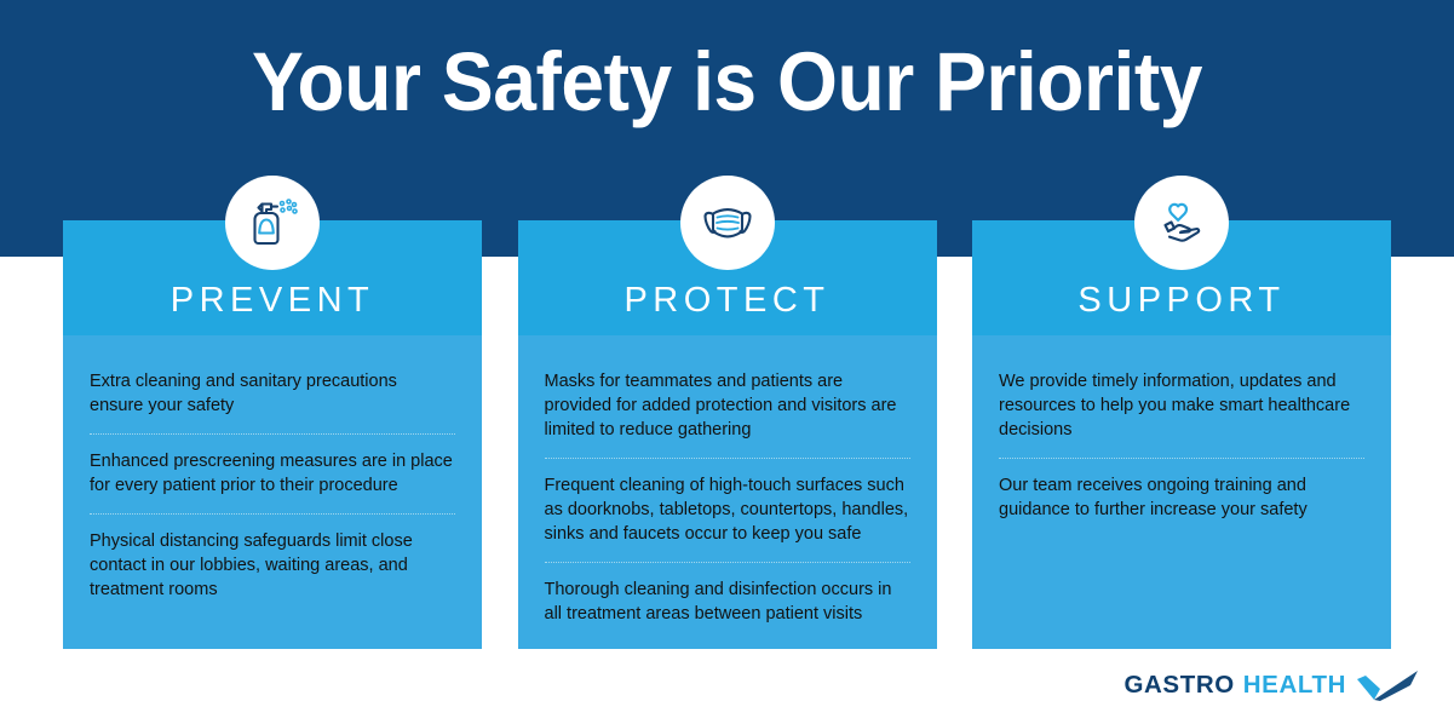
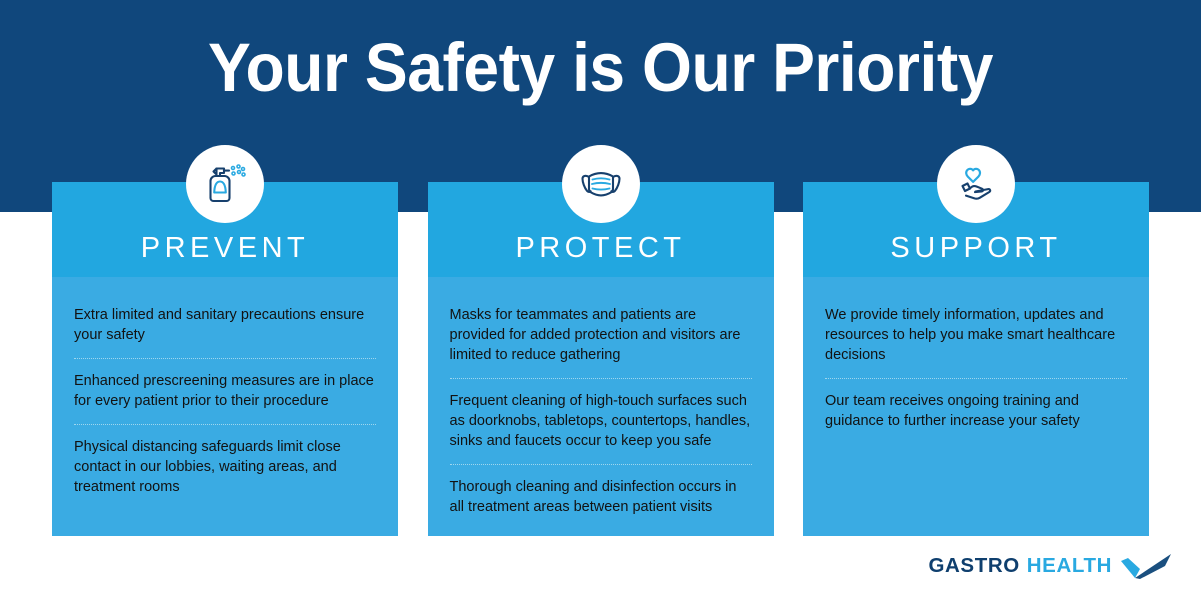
  Your Safety is Our Priority
  PREVENT
- Extra cleaning and sanitary precautions ensure your safety
+ Extra limited and sanitary precautions ensure your safety
  Enhanced prescreening measures are in place for every patient prior to their procedure
  Physical distancing safeguards limit close contact in our lobbies, waiting areas, and treatment rooms
  PROTECT
  Masks for teammates and patients are provided for added protection and visitors are limited to reduce gathering
  Frequent cleaning of high-touch surfaces such as doorknobs, tabletops, countertops, handles, sinks and faucets occur to keep you safe
  Thorough cleaning and disinfection occurs in all treatment areas between patient visits
  SUPPORT
  We provide timely information, updates and resources to help you make smart healthcare decisions
  Our team receives ongoing training and guidance to further increase your safety
  GASTRO
  HEALTH
